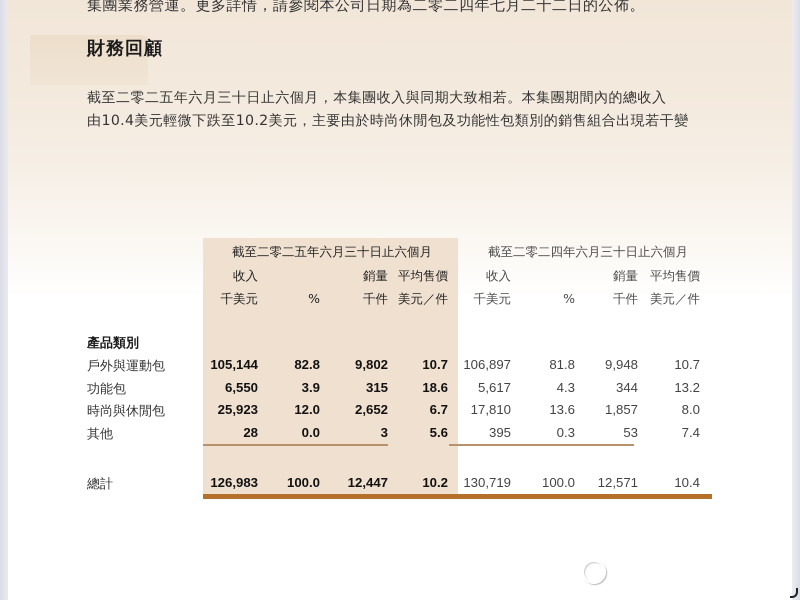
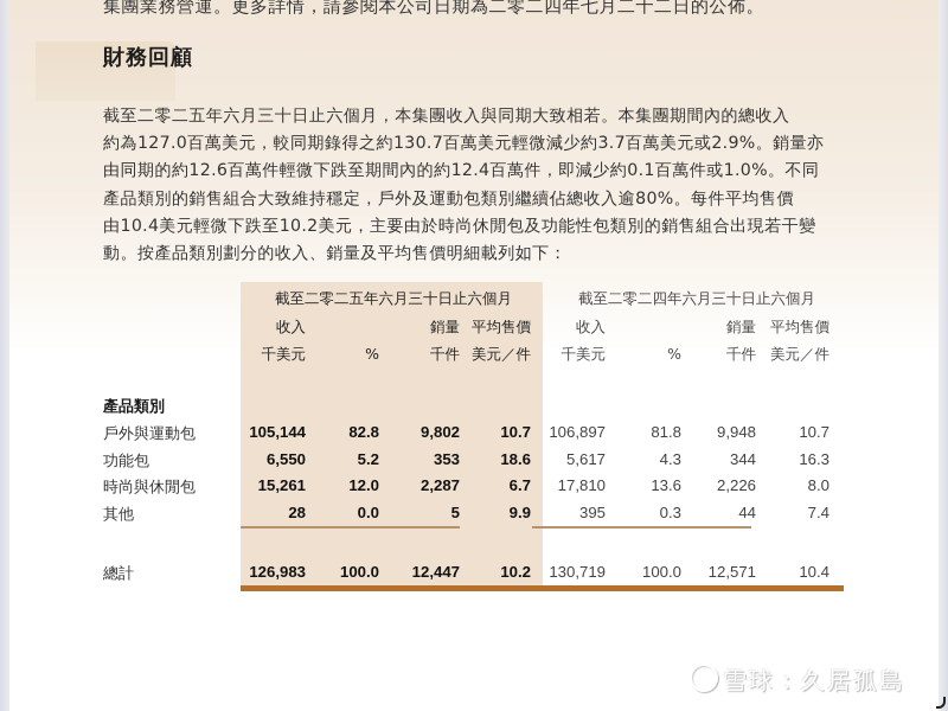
  集團業務營運。更多詳情，請參閱本公司日期為二零二四年七月二十二日的公佈。
  財務回顧
  截至二零二五年六月三十日止六個月，本集團收入與同期大致相若。本集團期間內的總收入
+ 約為127.0百萬美元，較同期錄得之約130.7百萬美元輕微減少約3.7百萬美元或2.9%。銷量亦
+ 由同期的約12.6百萬件輕微下跌至期間內的約12.4百萬件，即減少約0.1百萬件或1.0%。不同
+ 產品類別的銷售組合大致維持穩定，戶外及運動包類別繼續佔總收入逾80%。每件平均售價
  由10.4美元輕微下跌至10.2美元，主要由於時尚休閒包及功能性包類別的銷售組合出現若干變
+ 動。按產品類別劃分的收入、銷量及平均售價明細載列如下：
  截至二零二五年六月三十日止六個月
  截至二零二四年六月三十日止六個月
  收入
  銷量
  平均售價
  收入
  銷量
  平均售價
  千美元
  %
  千件
  美元／件
  千美元
  %
  千件
  美元／件
  產品類別
  戶外與運動包
  105,144
  82.8
  9,802
  10.7
  106,897
  81.8
  9,948
  10.7
  功能包
  6,550
- 3.9
+ 5.2
- 315
+ 353
  18.6
  5,617
  4.3
  344
- 13.2
+ 16.3
  時尚與休閒包
- 25,923
+ 15,261
  12.0
- 2,652
+ 2,287
  6.7
  17,810
  13.6
- 1,857
+ 2,226
  8.0
  其他
  28
  0.0
- 3
+ 5
- 5.6
+ 9.9
  395
  0.3
- 53
+ 44
  7.4
  總計
  126,983
  100.0
  12,447
  10.2
  130,719
  100.0
  12,571
  10.4
+ 雪球：久居孤島
